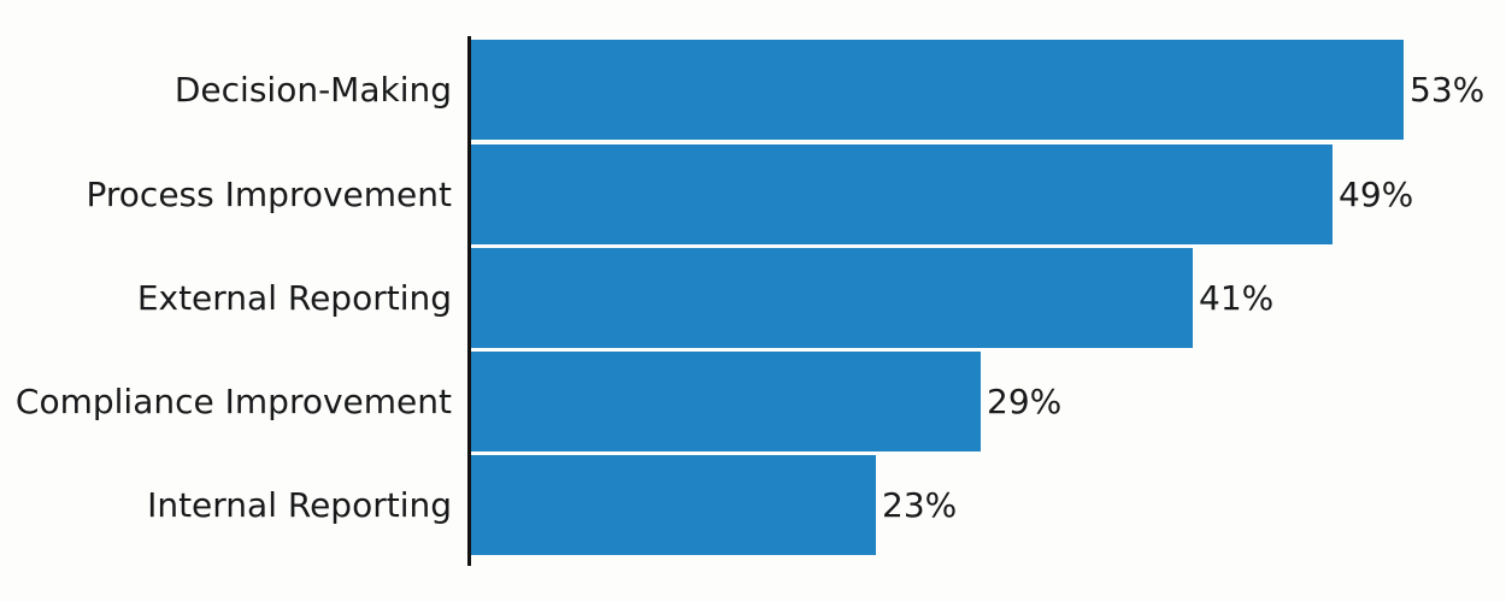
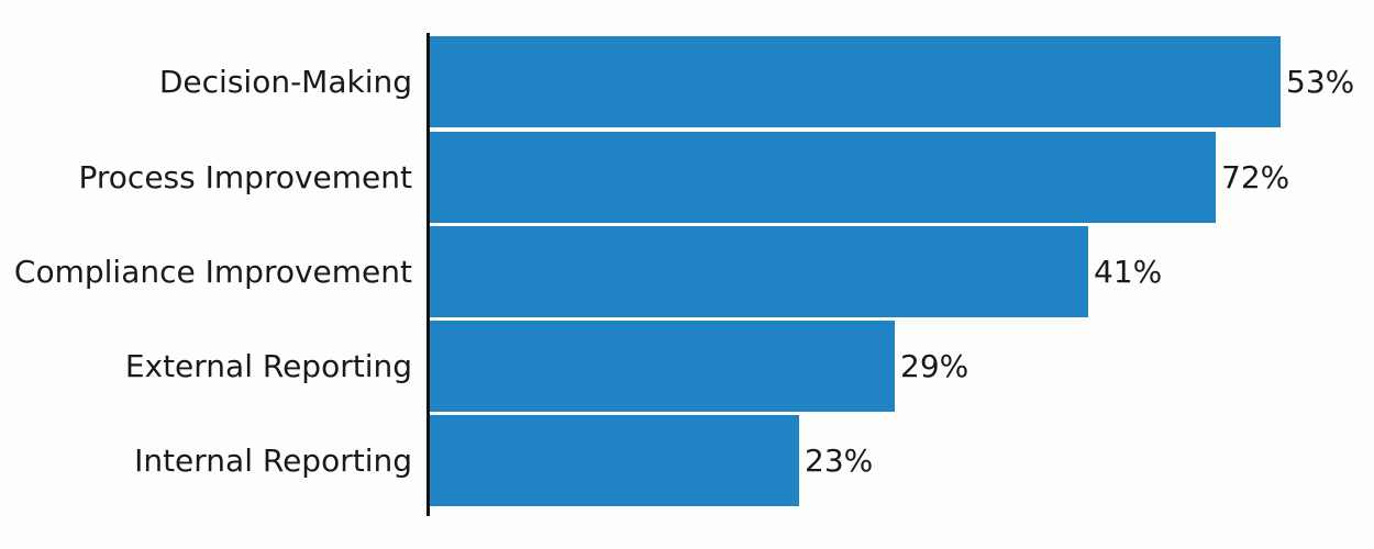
  Decision-Making
  53%
  Process Improvement
- 49%
+ 72%
- External Reporting
+ Compliance Improvement
  41%
- Compliance Improvement
+ External Reporting
  29%
  Internal Reporting
  23%
